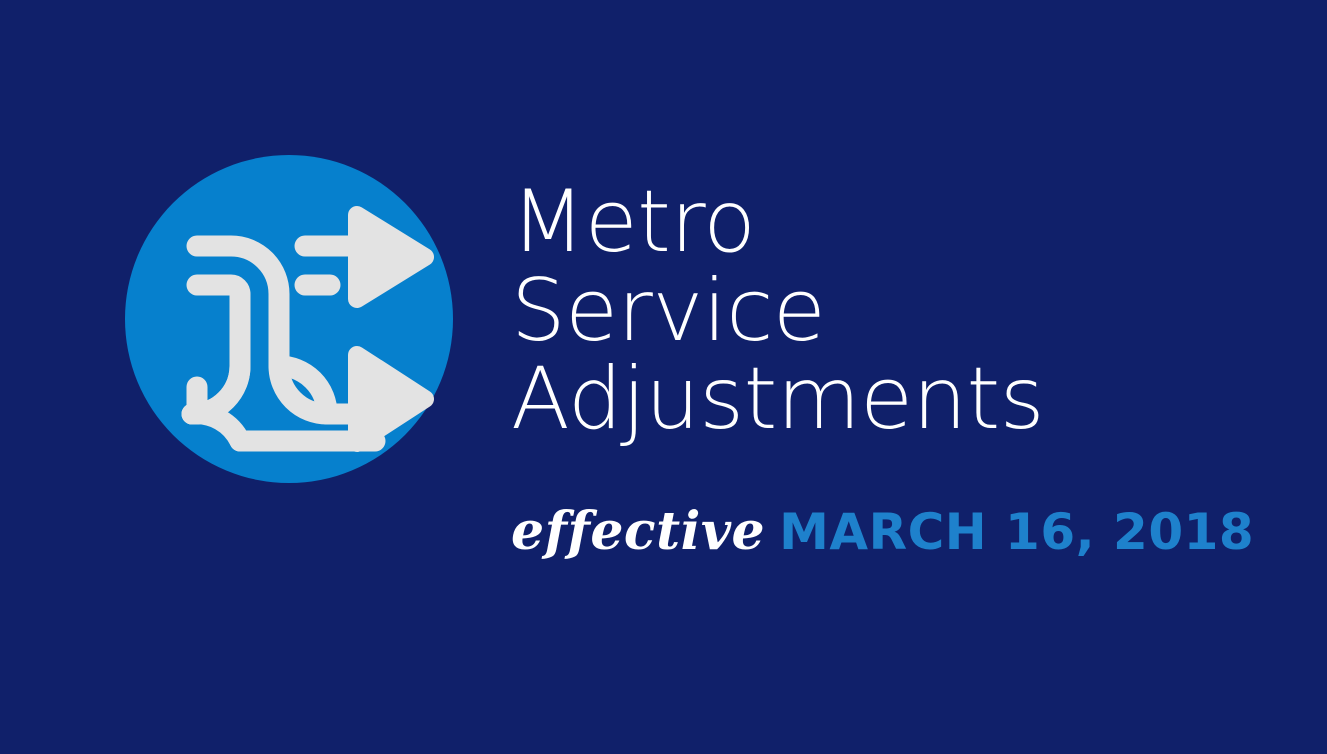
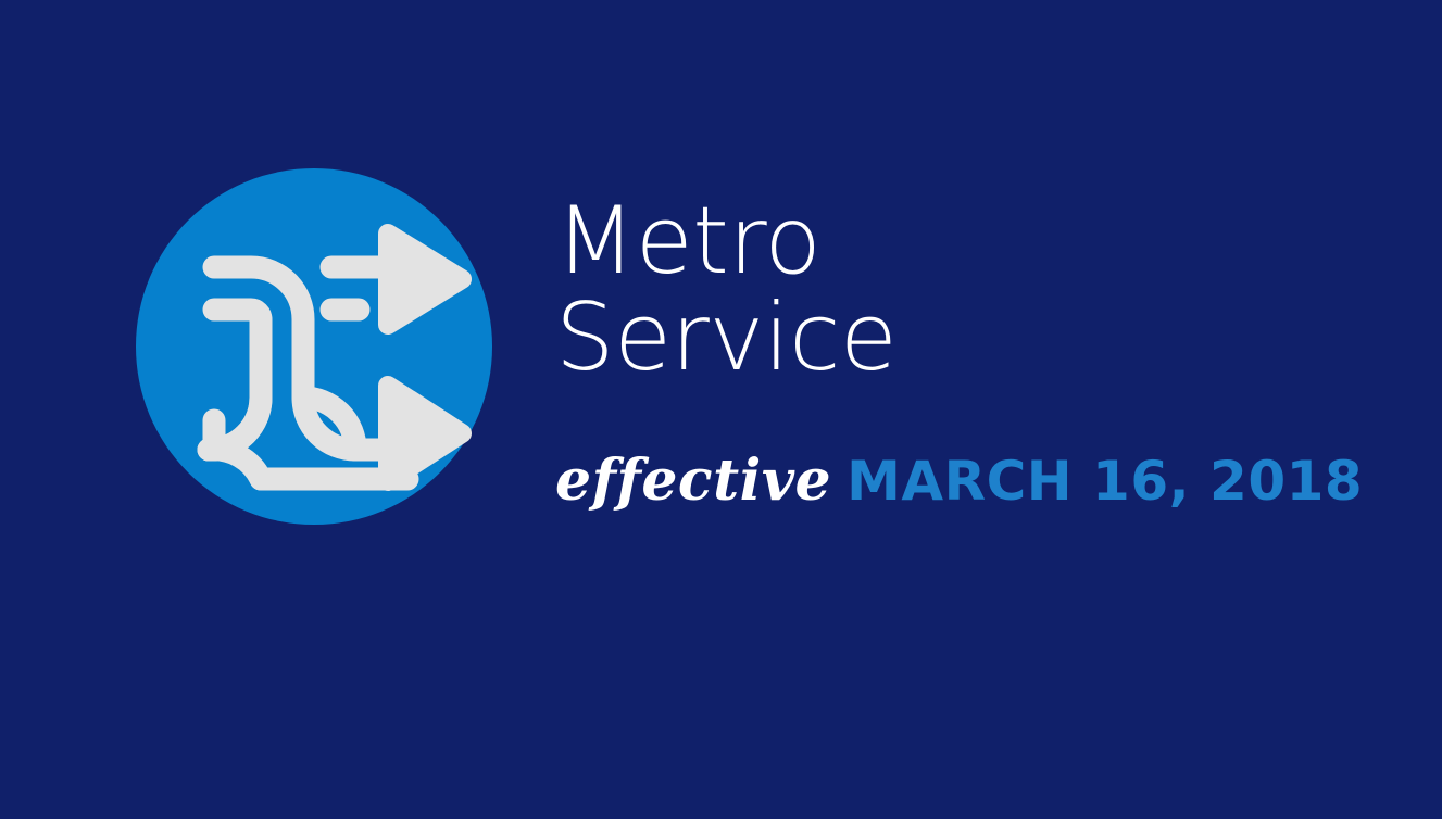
  Metro
  Service
- Adjustments
  effective MARCH 16, 2018
